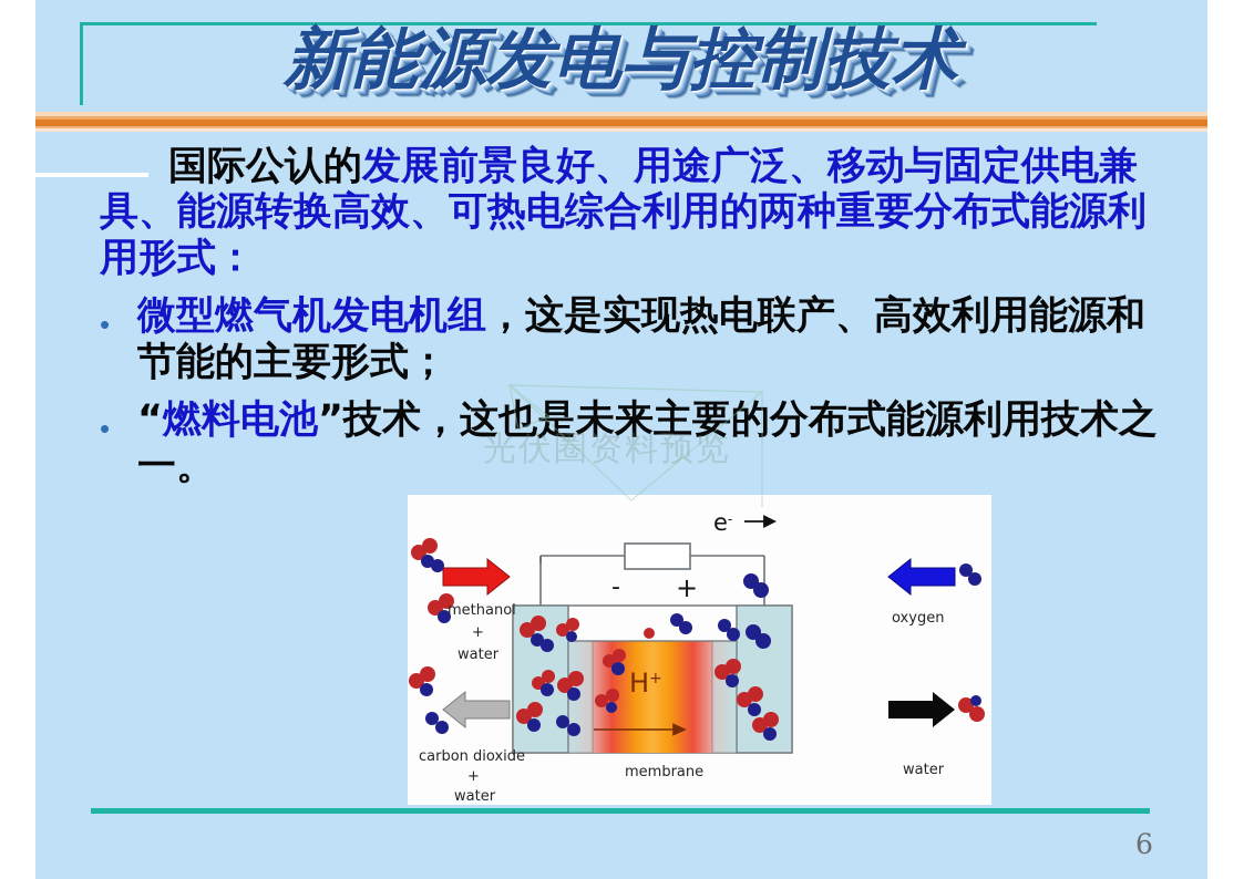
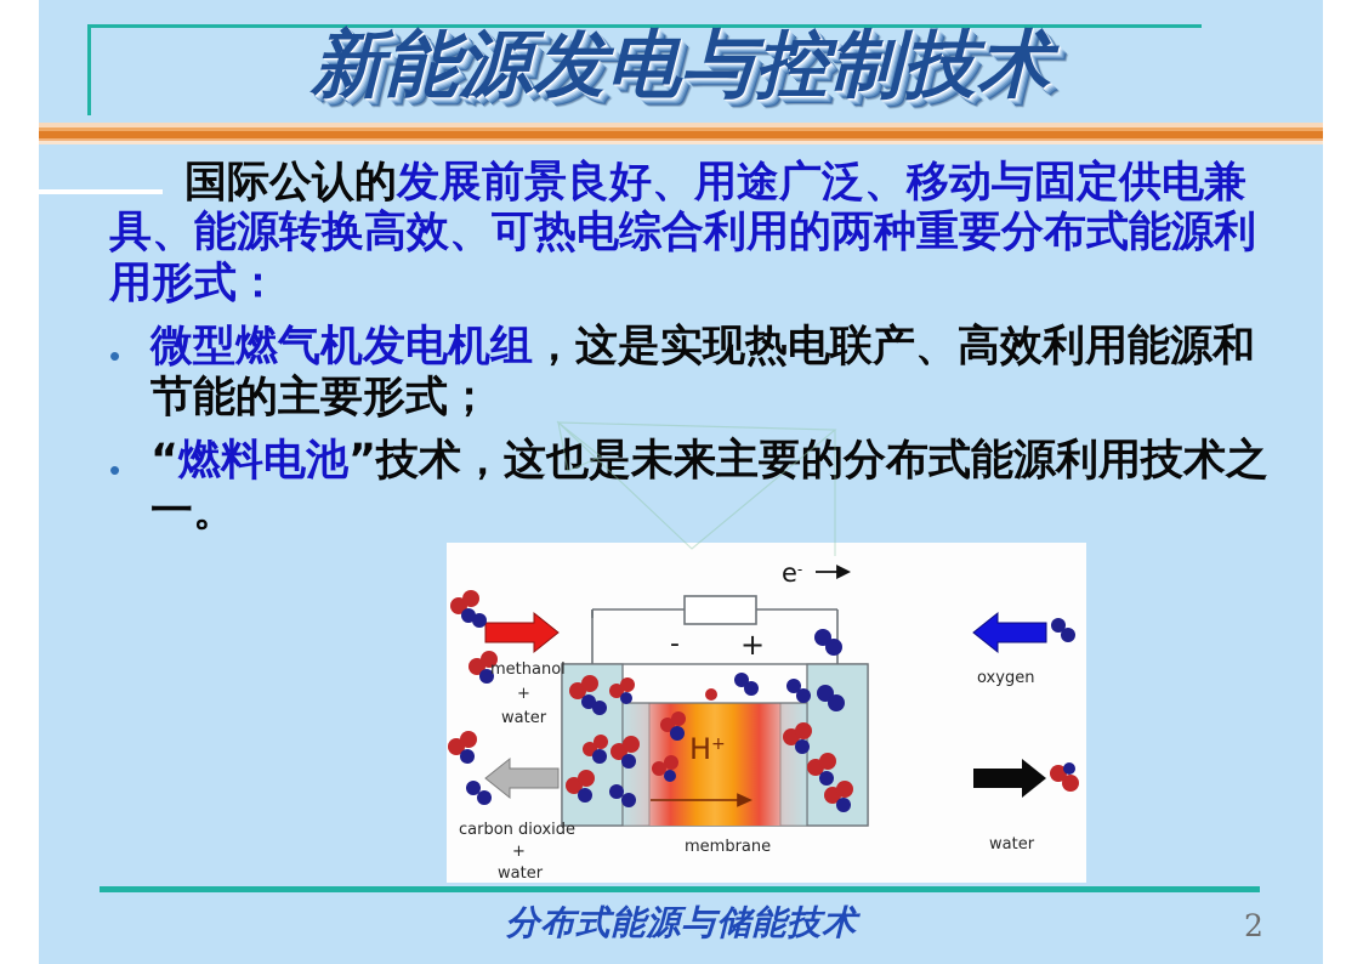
  新能源发电与控制技术
  国际公认的发展前景良好、用途广泛、移动与固定供电兼具、能源转换高效、可热电综合利用的两种重要分布式能源利用形式：
  •
  微型燃气机发电机组，这是实现热电联产、高效利用能源和节能的主要形式；
  •
  “燃料电池”技术，这也是未来主要的分布式能源利用技术之一。
- 光伏圈资料预览
  -
  +
  e-
  H+
  methanol
  +
  water
  carbon dioxide
  +
  water
  oxygen
  water
  membrane
+ 分布式能源与储能技术
- 6
+ 2
